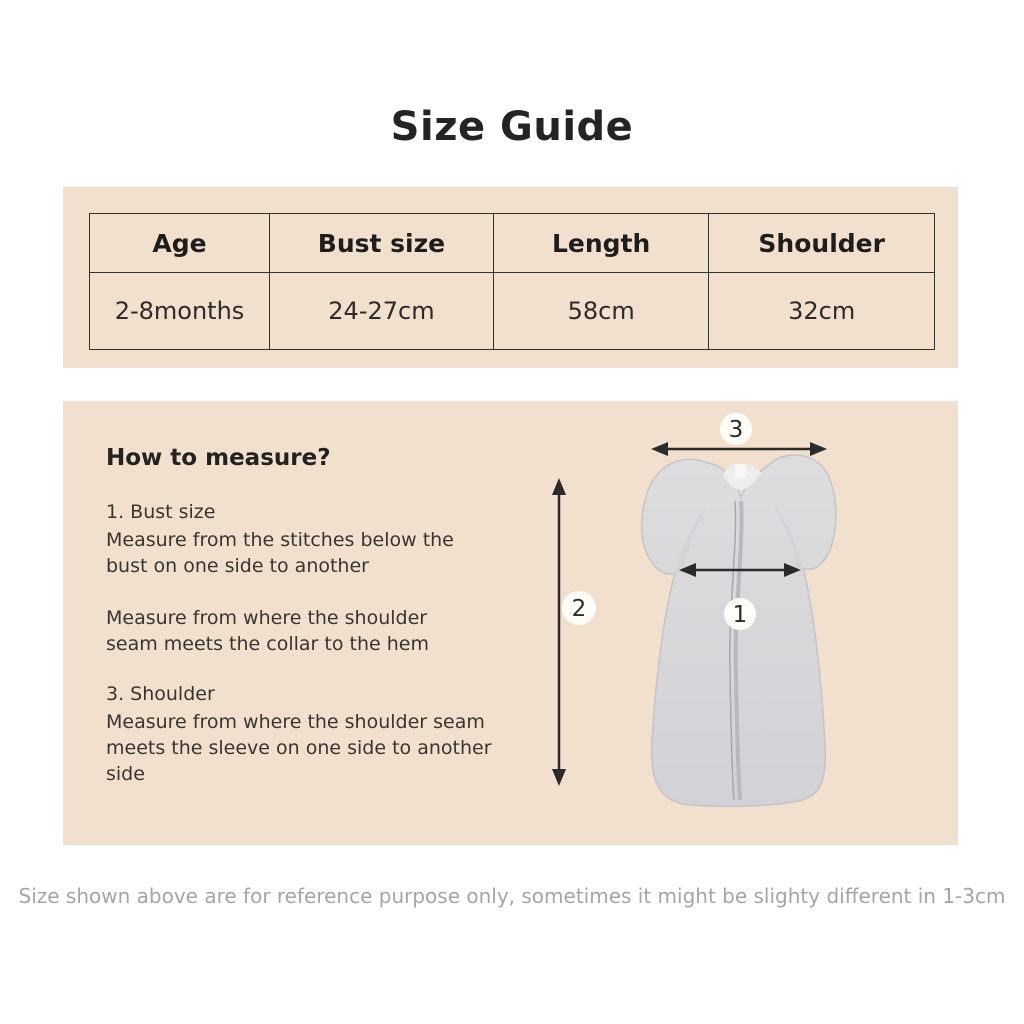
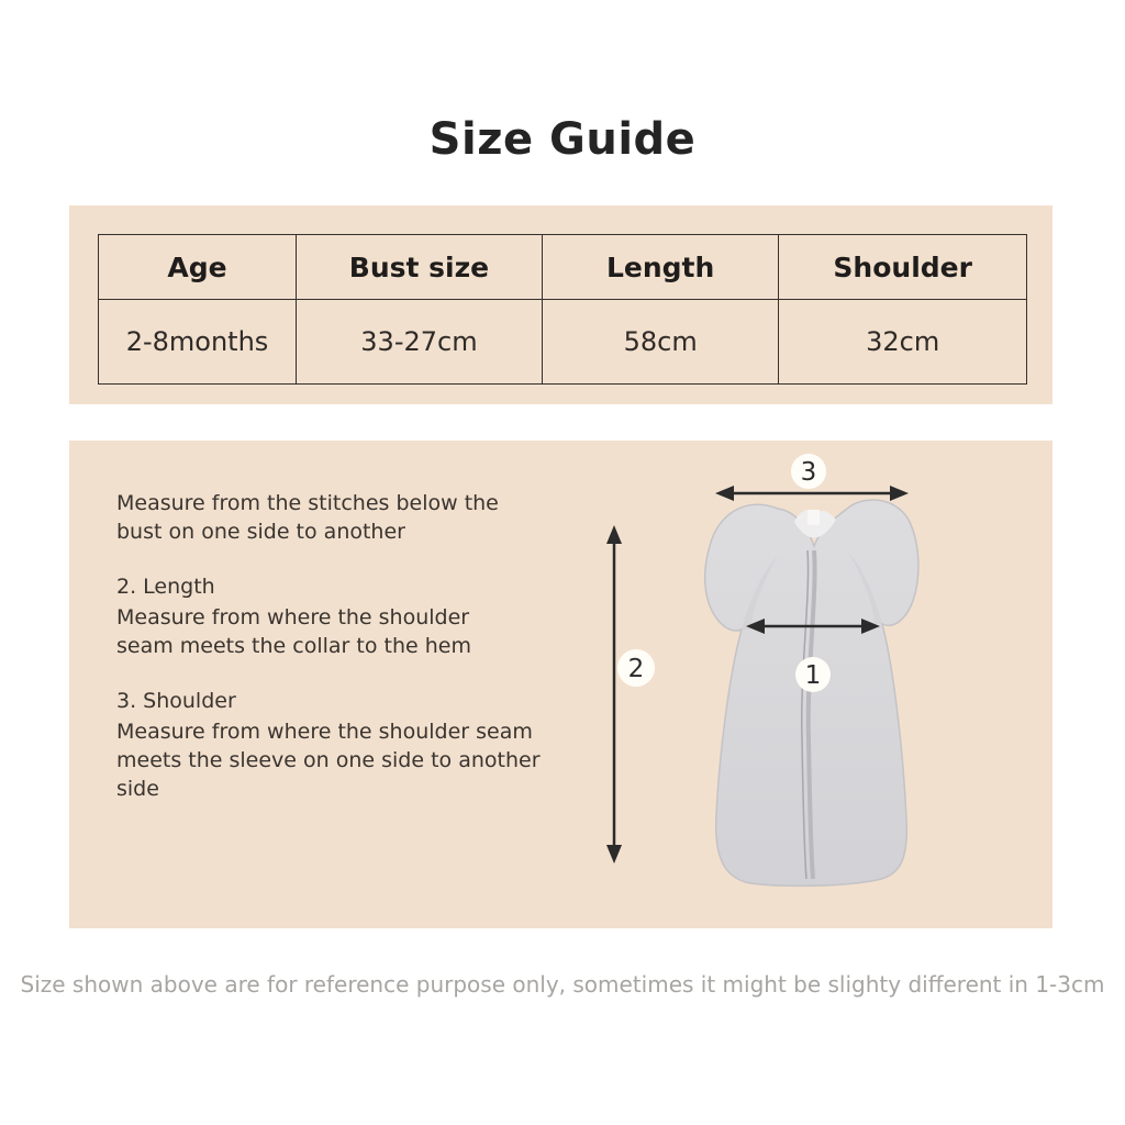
  Size Guide
  Age	Bust size	Length	Shoulder
- 2-8months	24-27cm	58cm	32cm
+ 2-8months	33-27cm	58cm	32cm
- How to measure?
- 1. Bust size
  Measure from the stitches below the
  bust on one side to another
+ 2. Length
  Measure from where the shoulder
  seam meets the collar to the hem
  3. Shoulder
  Measure from where the shoulder seam
  meets the sleeve on one side to another
  side
  3
  2
  1
  Size shown above are for reference purpose only, sometimes it might be slighty different in 1-3cm
